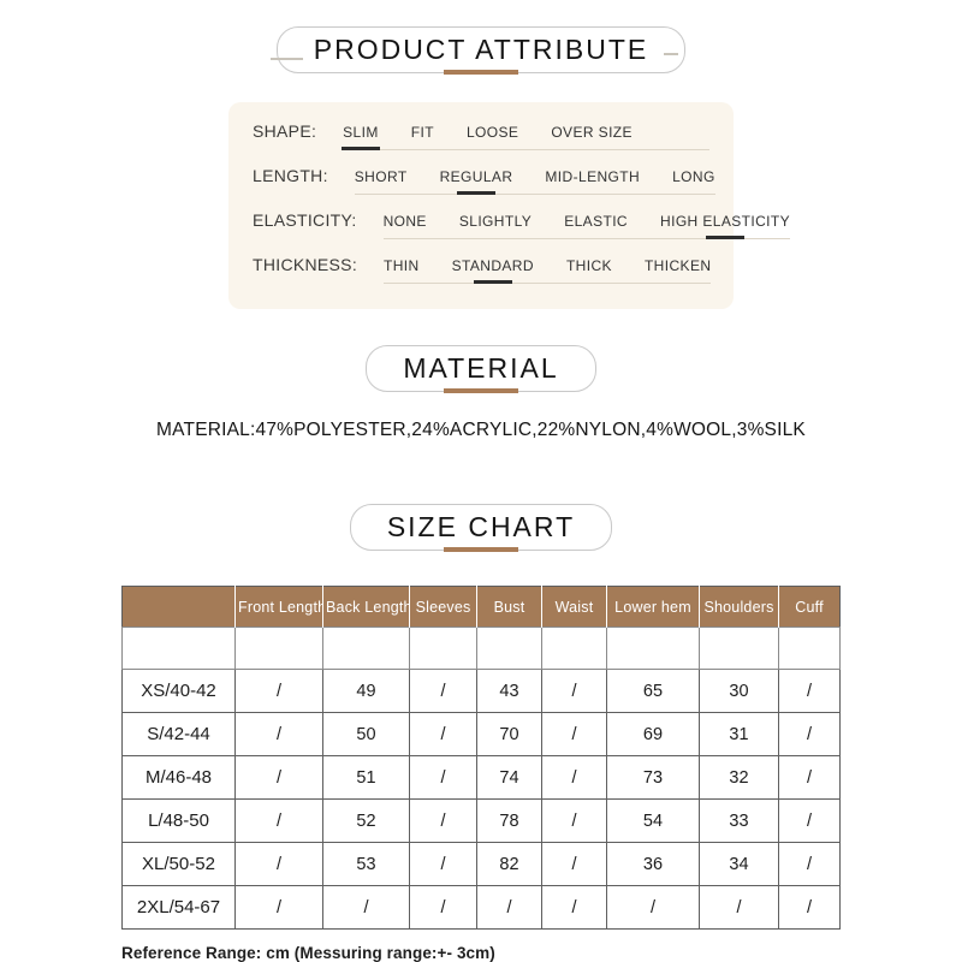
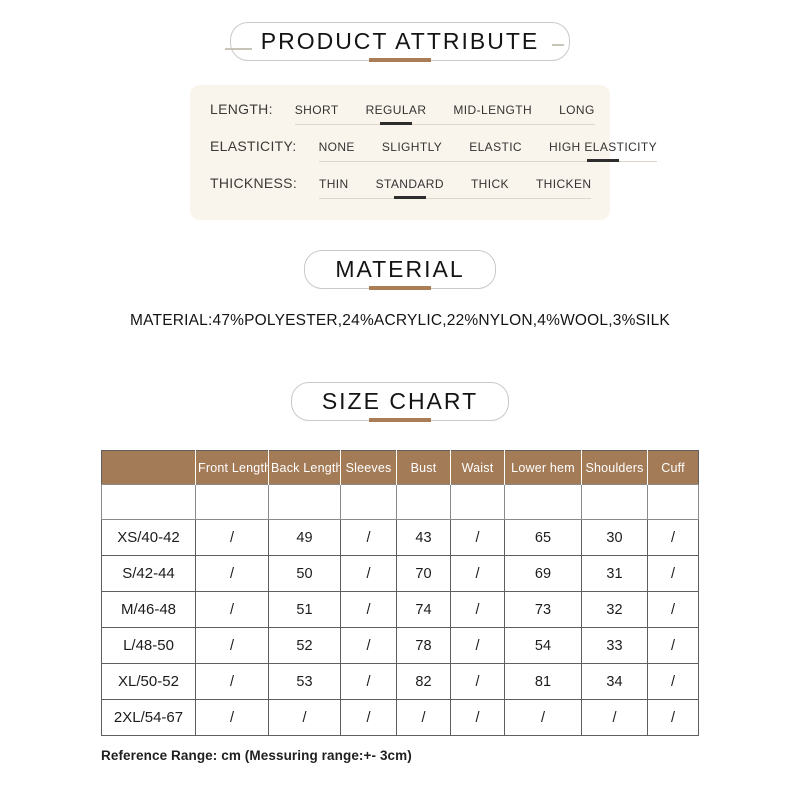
  PRODUCT ATTRIBUTE
- SHAPE:
- SLIM
- FIT
- LOOSE
- OVER SIZE
  LENGTH:
  SHORT
  REGULAR
  MID-LENGTH
  LONG
  ELASTICITY:
  NONE
  SLIGHTLY
  ELASTIC
  HIGH ELASTICITY
  THICKNESS:
  THIN
  STANDARD
  THICK
  THICKEN
  MATERIAL
  MATERIAL:47%POLYESTER,24%ACRYLIC,22%NYLON,4%WOOL,3%SILK
  SIZE CHART
  	Front Length	Back Length	Sleeves	Bust	Waist	Lower hem	Shoulders	Cuff
  XS/40-42	/	49	/	43	/	65	30	/
  S/42-44	/	50	/	70	/	69	31	/
  M/46-48	/	51	/	74	/	73	32	/
  L/48-50	/	52	/	78	/	54	33	/
- XL/50-52	/	53	/	82	/	36	34	/
+ XL/50-52	/	53	/	82	/	81	34	/
  2XL/54-67	/	/	/	/	/	/	/	/
  Reference Range: cm (Messuring range:+- 3cm)
